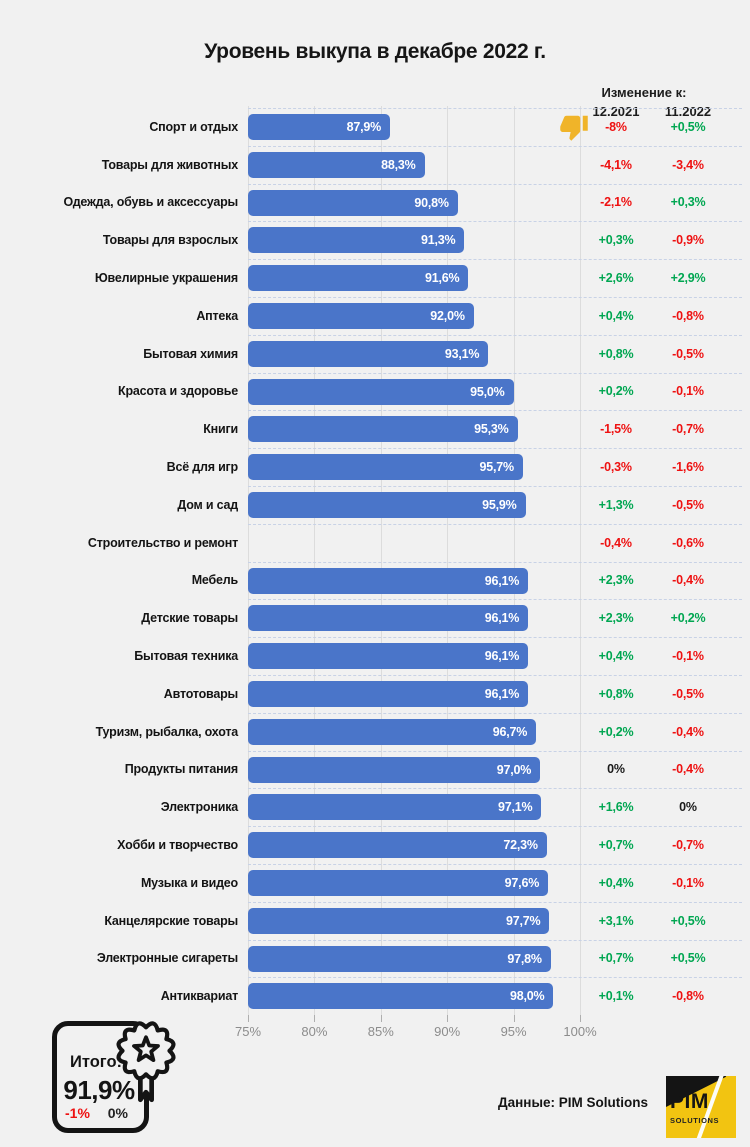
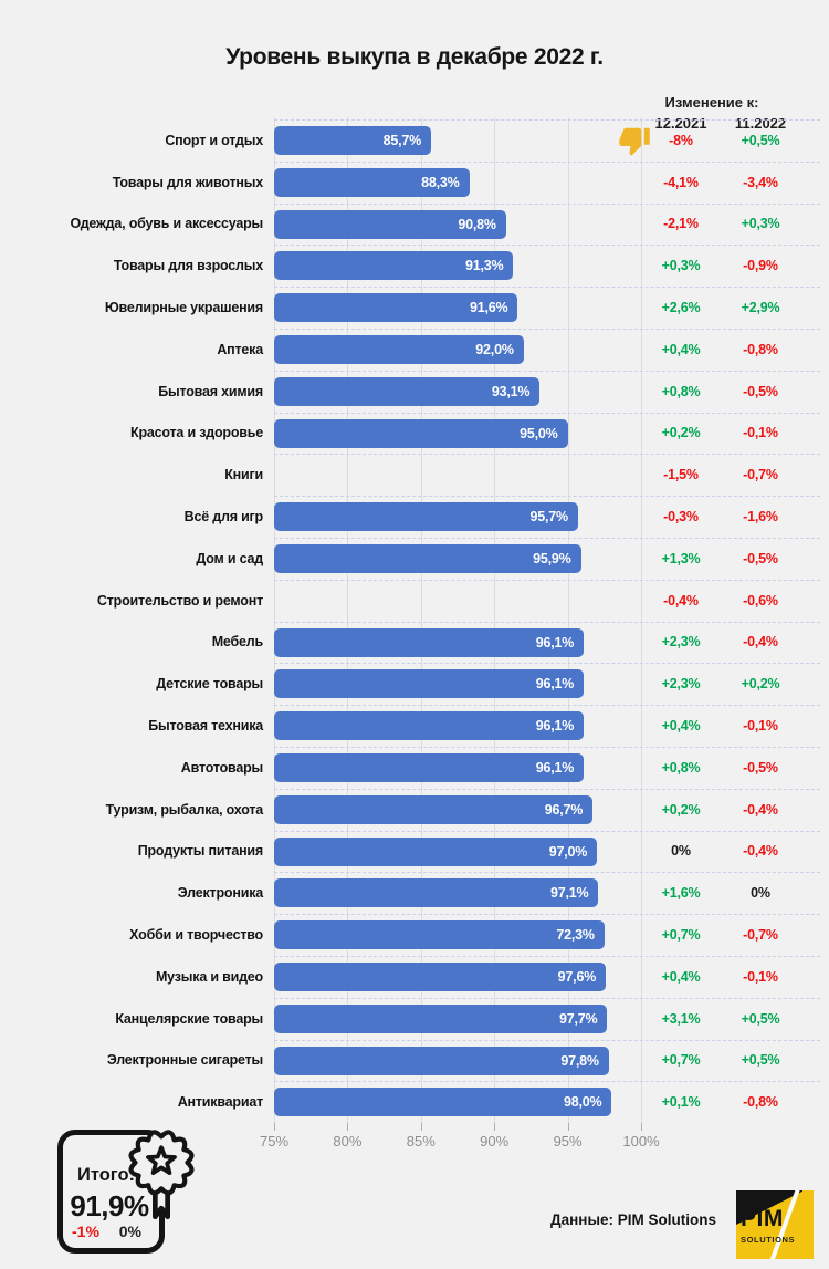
  Уровень выкупа в декабре 2022 г.
  Изменение к:
  12.2021
  11.2022
  Спорт и отдых
- 87,9%
+ 85,7%
  -8%
  +0,5%
  Товары для животных
  88,3%
  -4,1%
  -3,4%
  Одежда, обувь и аксессуары
  90,8%
  -2,1%
  +0,3%
  Товары для взрослых
  91,3%
  +0,3%
  -0,9%
  Ювелирные украшения
  91,6%
  +2,6%
  +2,9%
  Аптека
  92,0%
  +0,4%
  -0,8%
  Бытовая химия
  93,1%
  +0,8%
  -0,5%
  Красота и здоровье
  95,0%
  +0,2%
  -0,1%
  Книги
- 95,3%
  -1,5%
  -0,7%
  Всё для игр
  95,7%
  -0,3%
  -1,6%
  Дом и сад
  95,9%
  +1,3%
  -0,5%
  Строительство и ремонт
  -0,4%
  -0,6%
  Мебель
  96,1%
  +2,3%
  -0,4%
  Детские товары
  96,1%
  +2,3%
  +0,2%
  Бытовая техника
  96,1%
  +0,4%
  -0,1%
  Автотовары
  96,1%
  +0,8%
  -0,5%
  Туризм, рыбалка, охота
  96,7%
  +0,2%
  -0,4%
  Продукты питания
  97,0%
  0%
  -0,4%
  Электроника
  97,1%
  +1,6%
  0%
  Хобби и творчество
  72,3%
  +0,7%
  -0,7%
  Музыка и видео
  97,6%
  +0,4%
  -0,1%
  Канцелярские товары
  97,7%
  +3,1%
  +0,5%
  Электронные сигареты
  97,8%
  +0,7%
  +0,5%
  Антиквариат
  98,0%
  +0,1%
  -0,8%
  75%
  80%
  85%
  90%
  95%
  100%
  Итого
  91,9%
  -1%
  0%
  Данные: PIM Solutions
  PIM
  SOLUTIONS
